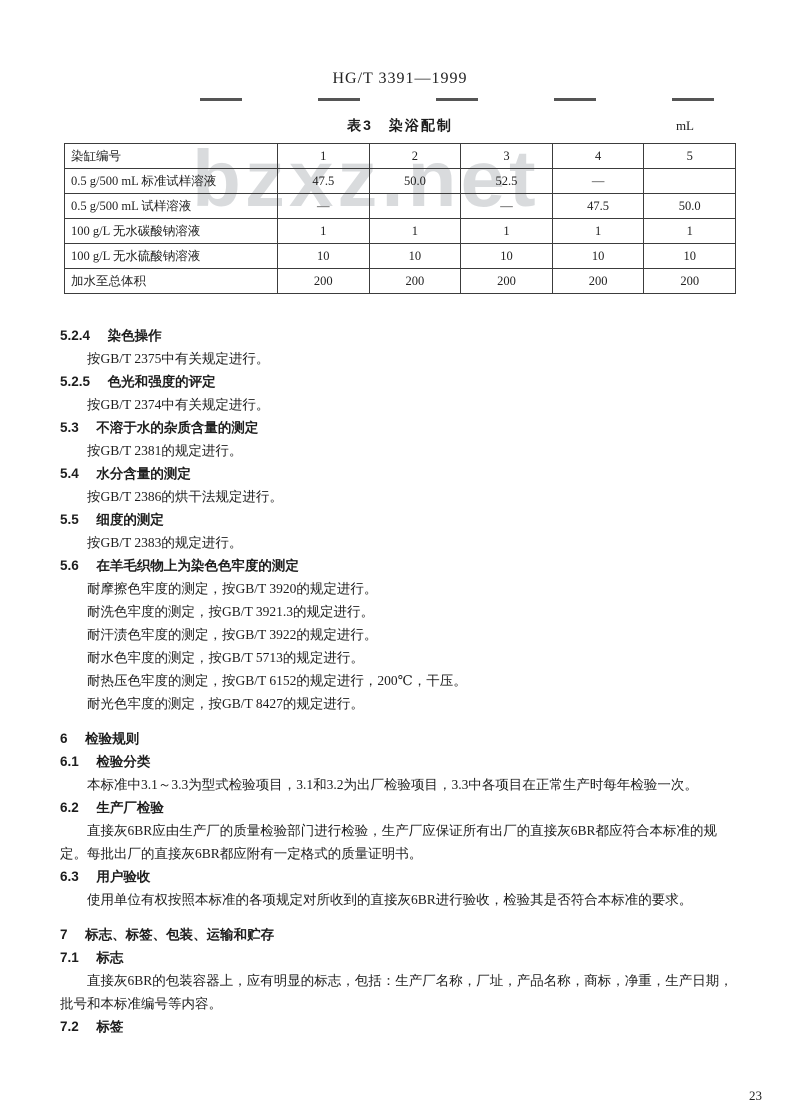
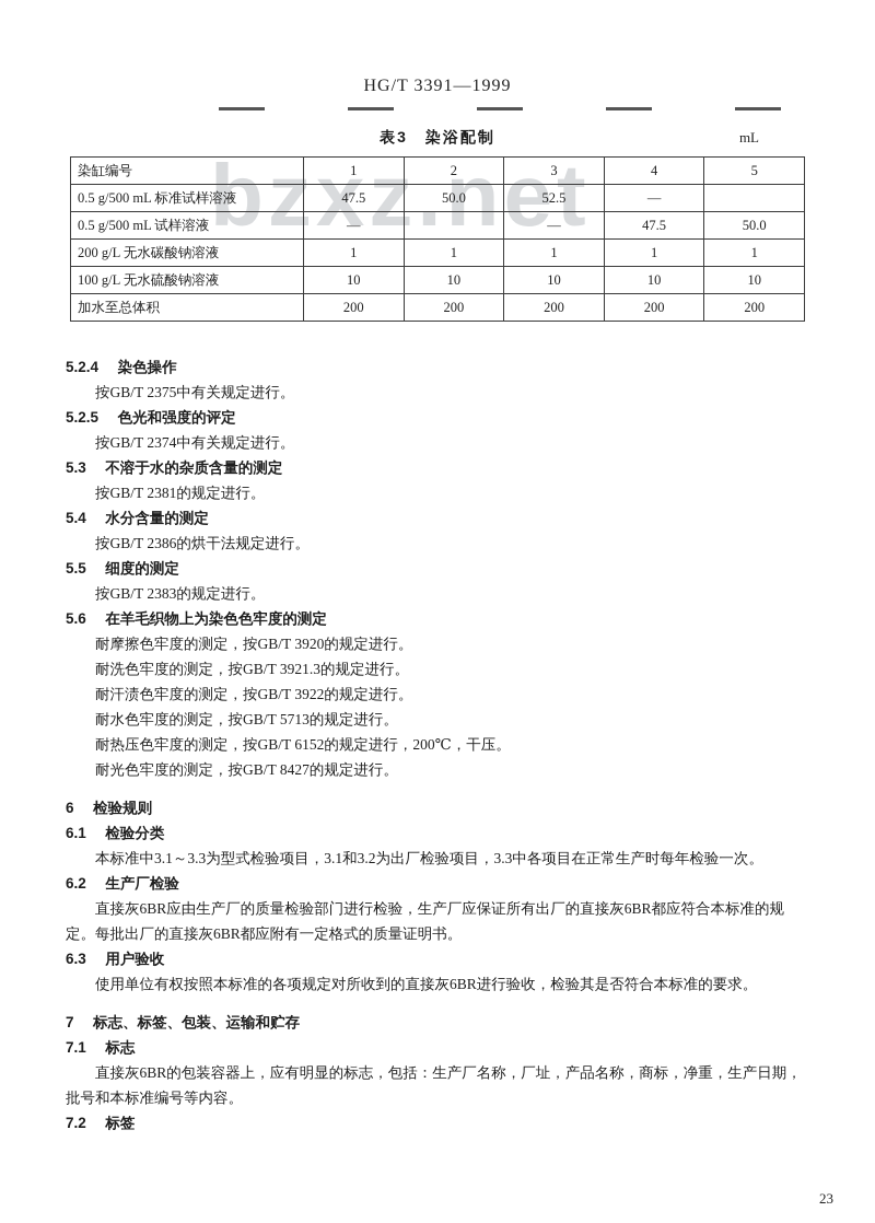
  HG/T 3391—1999
  表3 染浴配制
  mL
  bzxz.net
  染缸编号	1	2	3	4	5
  0.5 g/500 mL 标准试样溶液	47.5	50.0	52.5	—
  0.5 g/500 mL 试样溶液	—		—	47.5	50.0
- 100 g/L 无水碳酸钠溶液	1	1	1	1	1
+ 200 g/L 无水碳酸钠溶液	1	1	1	1	1
  100 g/L 无水硫酸钠溶液	10	10	10	10	10
  加水至总体积	200	200	200	200	200
  5.2.4 染色操作
  按GB/T 2375中有关规定进行。
  5.2.5 色光和强度的评定
  按GB/T 2374中有关规定进行。
  5.3 不溶于水的杂质含量的测定
  按GB/T 2381的规定进行。
  5.4 水分含量的测定
  按GB/T 2386的烘干法规定进行。
  5.5 细度的测定
  按GB/T 2383的规定进行。
  5.6 在羊毛织物上为染色色牢度的测定
  耐摩擦色牢度的测定，按GB/T 3920的规定进行。
  耐洗色牢度的测定，按GB/T 3921.3的规定进行。
  耐汗渍色牢度的测定，按GB/T 3922的规定进行。
  耐水色牢度的测定，按GB/T 5713的规定进行。
  耐热压色牢度的测定，按GB/T 6152的规定进行，200℃，干压。
  耐光色牢度的测定，按GB/T 8427的规定进行。
  6 检验规则
  6.1 检验分类
  本标准中3.1～3.3为型式检验项目，3.1和3.2为出厂检验项目，3.3中各项目在正常生产时每年检验一次。
  6.2 生产厂检验
  直接灰6BR应由生产厂的质量检验部门进行检验，生产厂应保证所有出厂的直接灰6BR都应符合本标准的规定。每批出厂的直接灰6BR都应附有一定格式的质量证明书。
  6.3 用户验收
  使用单位有权按照本标准的各项规定对所收到的直接灰6BR进行验收，检验其是否符合本标准的要求。
  7 标志、标签、包装、运输和贮存
  7.1 标志
  直接灰6BR的包装容器上，应有明显的标志，包括：生产厂名称，厂址，产品名称，商标，净重，生产日期，批号和本标准编号等内容。
  7.2 标签
  23
